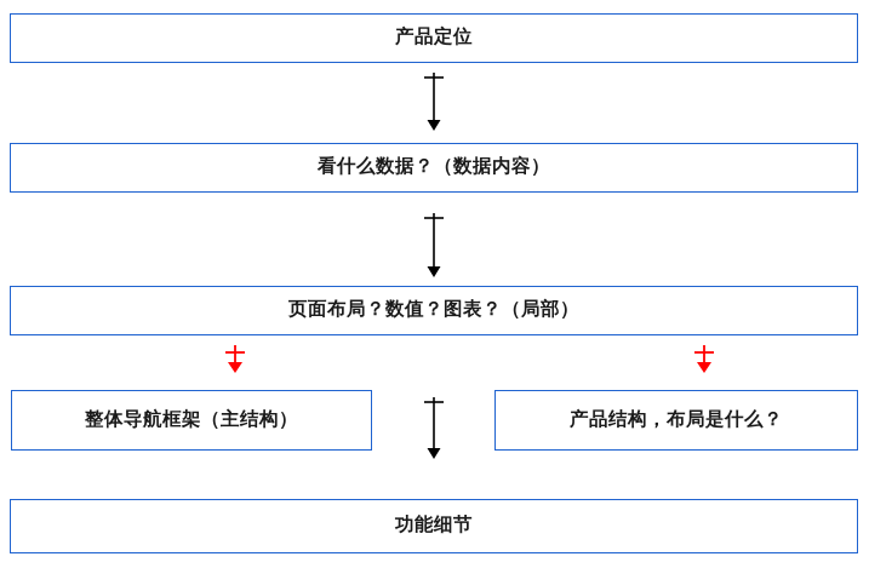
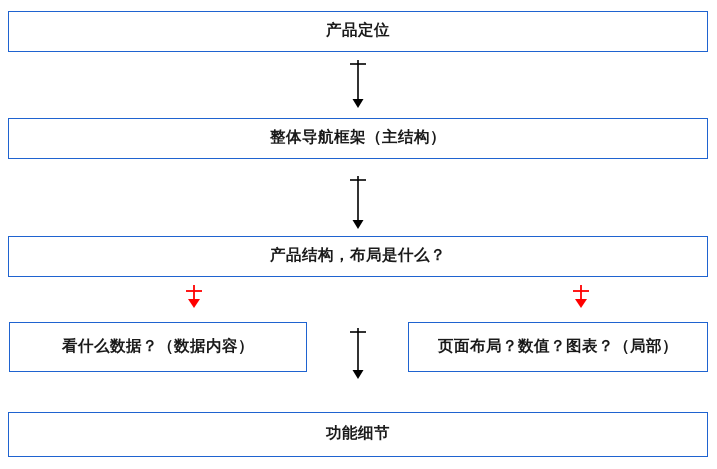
  产品定位
- 看什么数据？（数据内容）
+ 整体导航框架（主结构）
- 页面布局？数值？图表？（局部）
+ 产品结构，布局是什么？
- 整体导航框架（主结构）
+ 看什么数据？（数据内容）
- 产品结构，布局是什么？
+ 页面布局？数值？图表？（局部）
  功能细节
